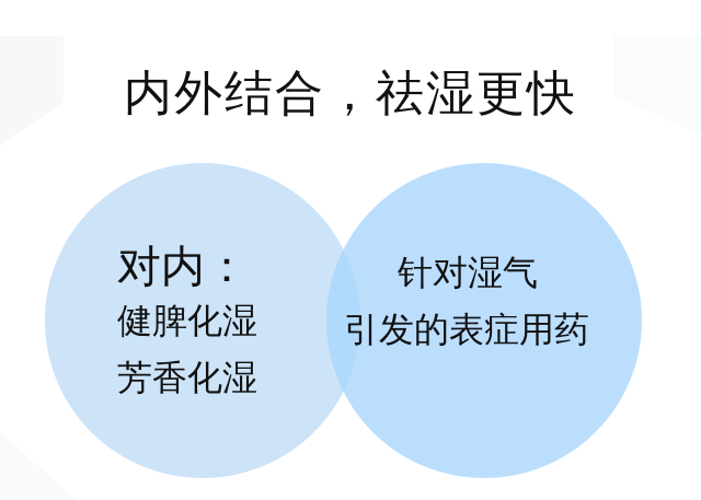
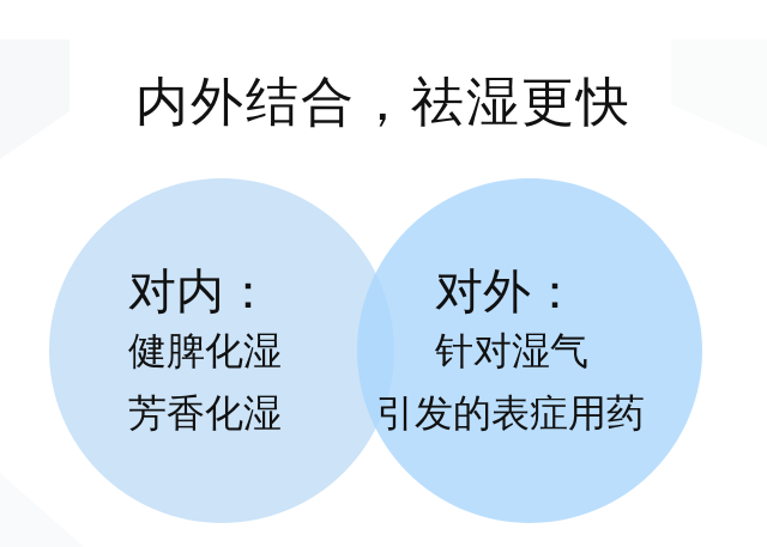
  内外结合，祛湿更快
  对内：
  健脾化湿
  芳香化湿
+ 对外：
  针对湿气
  引发的表症用药
